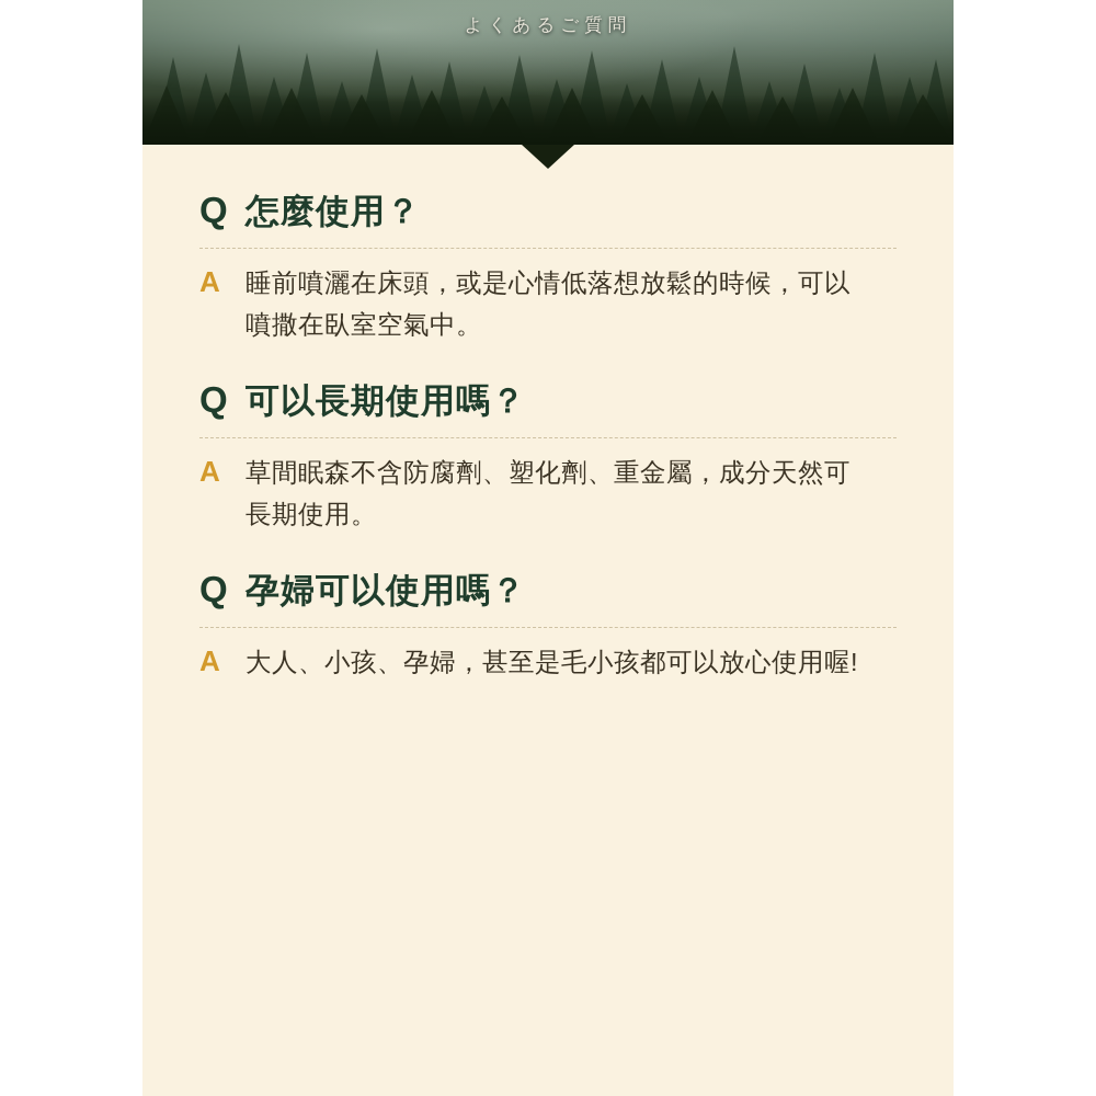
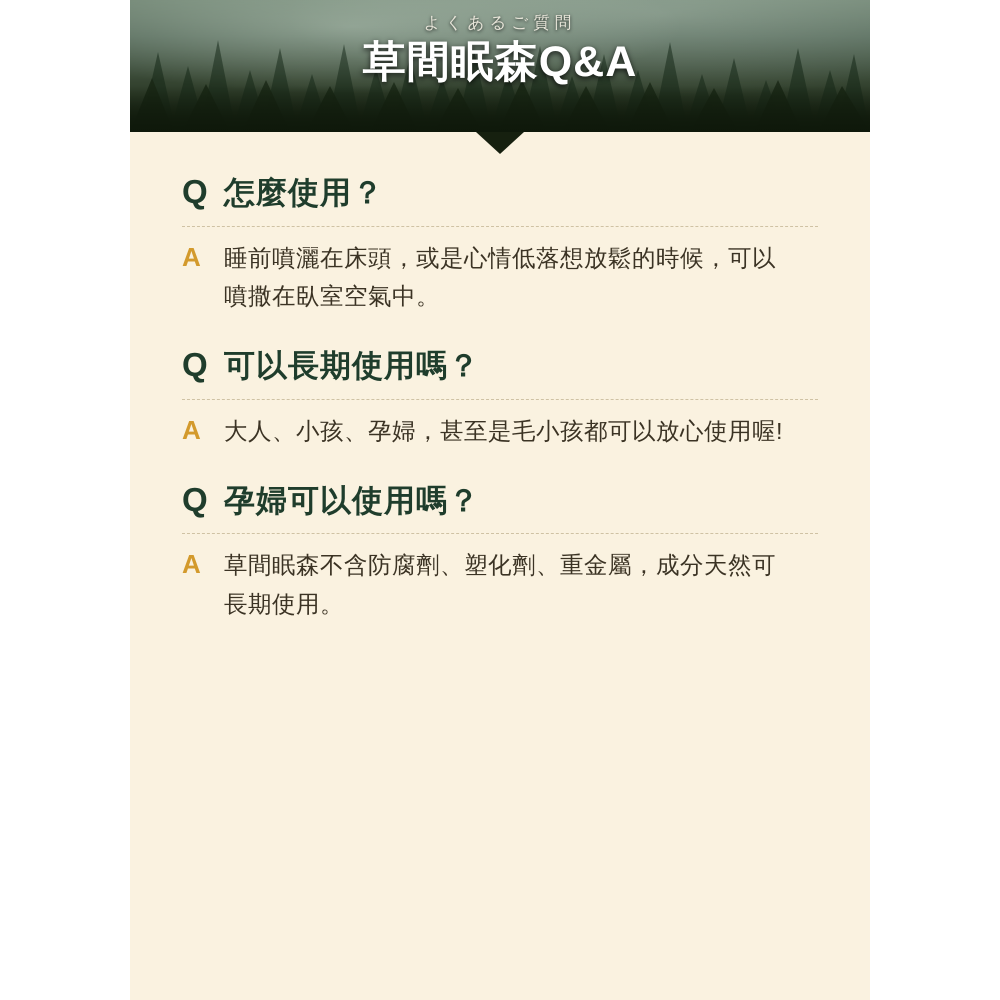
  よくあるご質問
+ 草間眠森Q&A
  Q
  怎麼使用？
  A
  睡前噴灑在床頭，或是心情低落想放鬆的時候，可以噴撒在臥室空氣中。
  Q
  可以長期使用嗎？
  A
- 草間眠森不含防腐劑、塑化劑、重金屬，成分天然可長期使用。
+ 大人、小孩、孕婦，甚至是毛小孩都可以放心使用喔!
  Q
  孕婦可以使用嗎？
  A
- 大人、小孩、孕婦，甚至是毛小孩都可以放心使用喔!
+ 草間眠森不含防腐劑、塑化劑、重金屬，成分天然可長期使用。
